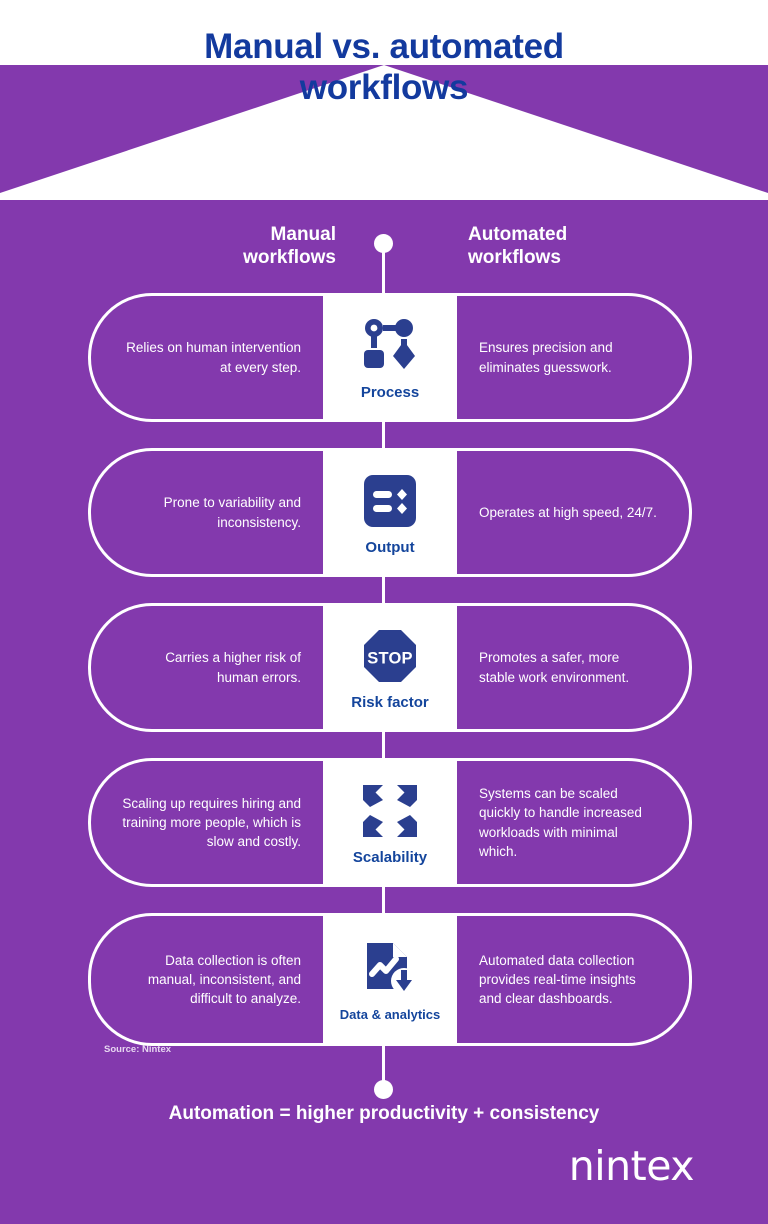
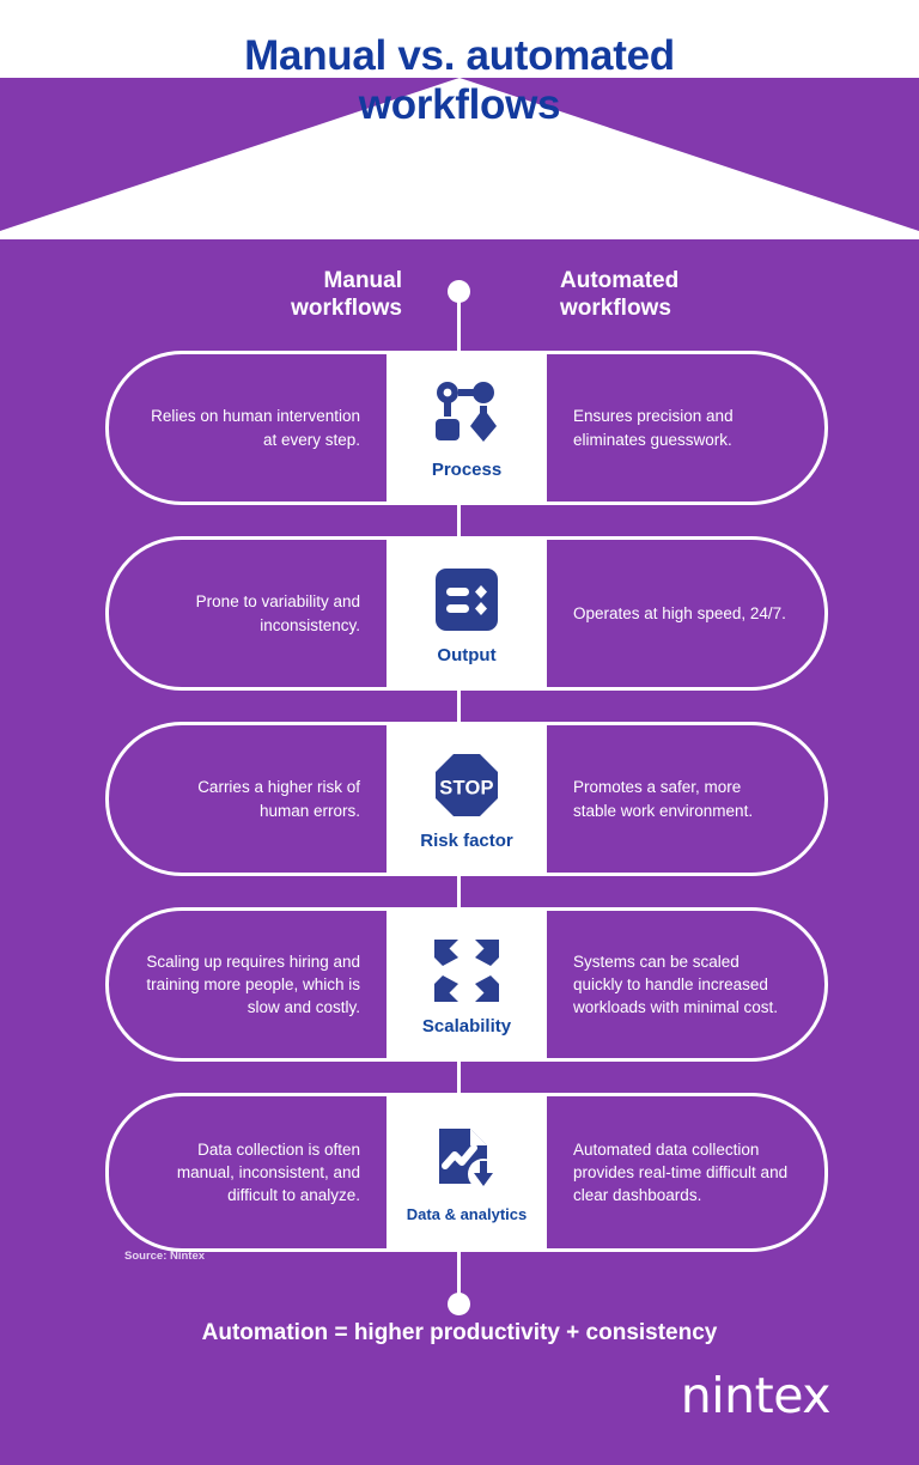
  Manual vs. automated
  workflows
  Manual
  workflows
  Automated
  workflows
  Relies on human intervention at every step.
  Process
  Ensures precision and eliminates guesswork.
  Prone to variability and inconsistency.
  Output
  Operates at high speed, 24/7.
  Carries a higher risk of human errors.
  STOP
  Risk factor
  Promotes a safer, more stable work environment.
  Scaling up requires hiring and training more people, which is slow and costly.
  Scalability
- Systems can be scaled quickly to handle increased workloads with minimal which.
+ Systems can be scaled quickly to handle increased workloads with minimal cost.
  Data collection is often manual, inconsistent, and difficult to analyze.
  Data & analytics
- Automated data collection provides real-time insights and clear dashboards.
+ Automated data collection provides real-time difficult and clear dashboards.
  Source: Nintex
  Automation = higher productivity + consistency
  nintex
